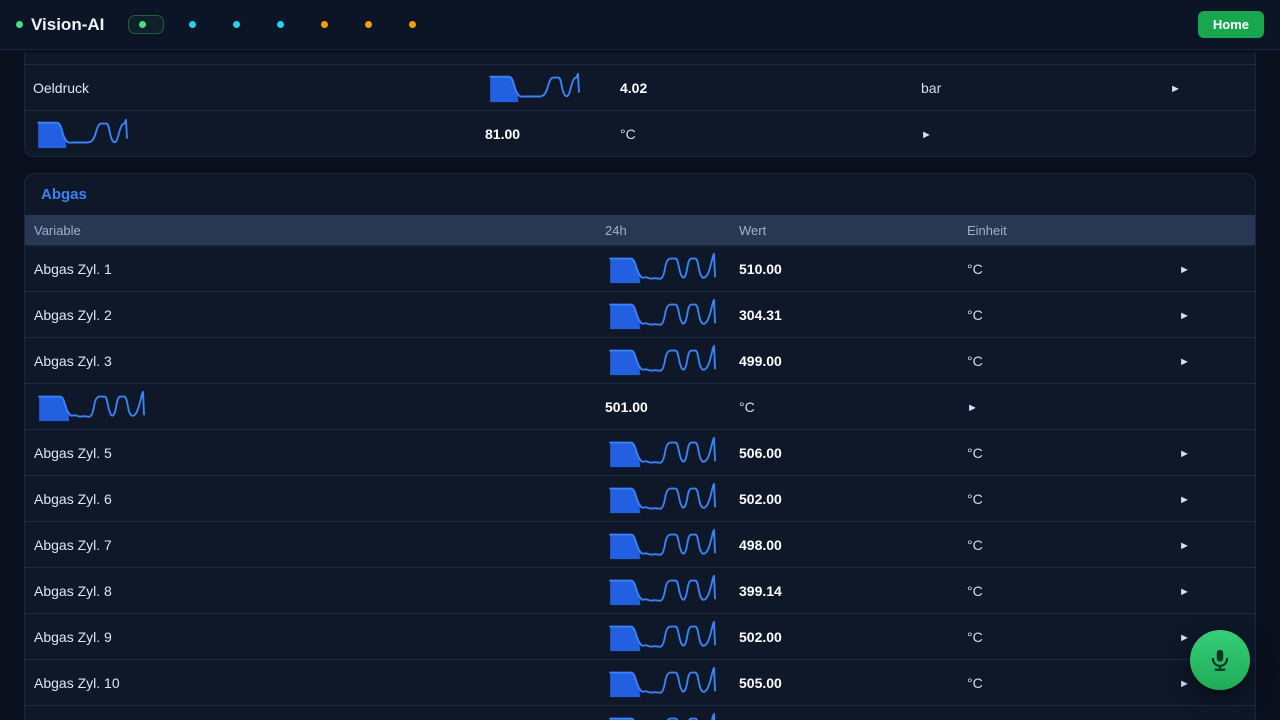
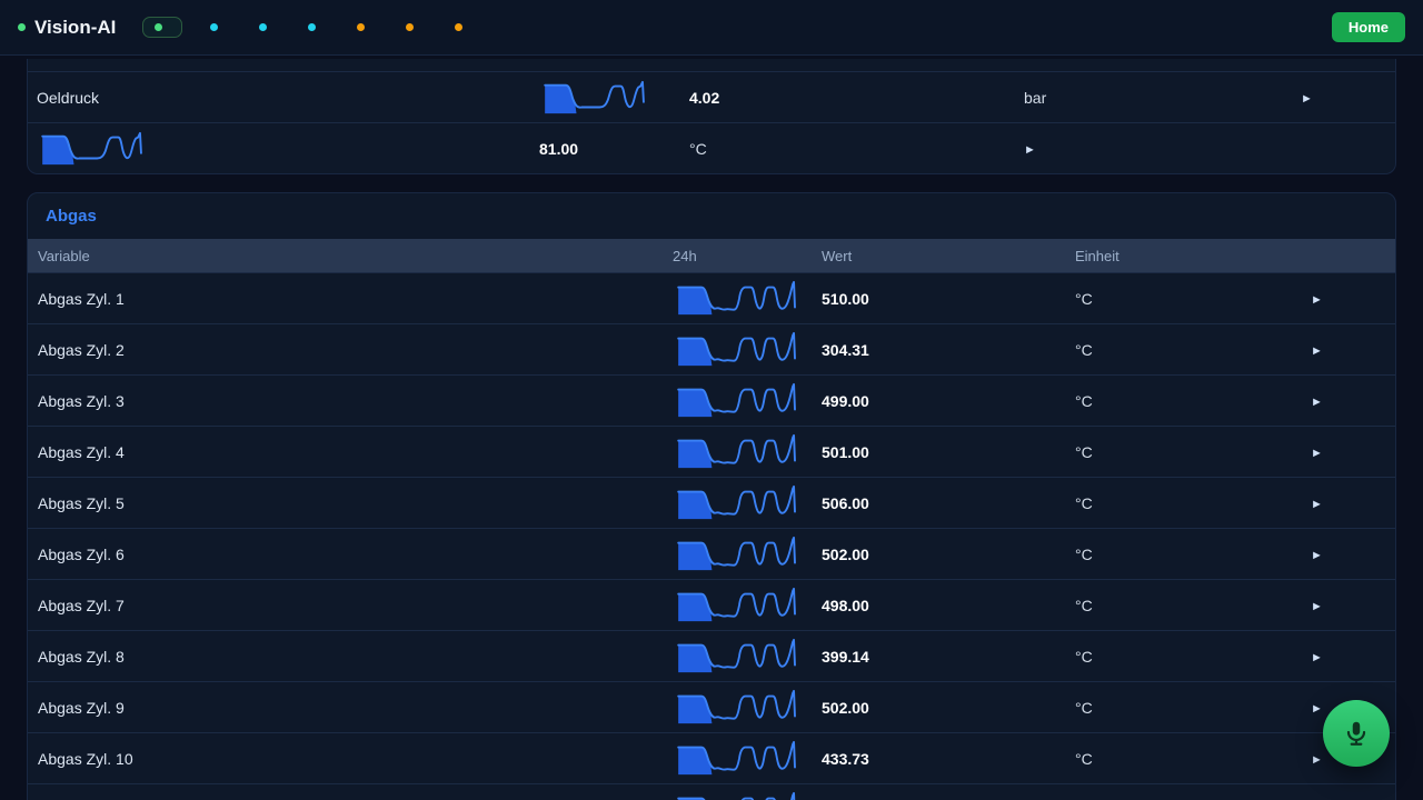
  Vision-AI
  Home
  Oeldruck
  4.02
  bar
  ►
  81.00
  °C
  ►
  Abgas
  Variable
  24h
  Wert
  Einheit
  Abgas Zyl. 1
  510.00
  °C
  ►
  Abgas Zyl. 2
  304.31
  °C
  ►
  Abgas Zyl. 3
  499.00
  °C
  ►
+ Abgas Zyl. 4
  501.00
  °C
  ►
  Abgas Zyl. 5
  506.00
  °C
  ►
  Abgas Zyl. 6
  502.00
  °C
  ►
  Abgas Zyl. 7
  498.00
  °C
  ►
  Abgas Zyl. 8
  399.14
  °C
  ►
  Abgas Zyl. 9
  502.00
  °C
  ►
  Abgas Zyl. 10
- 505.00
+ 433.73
  °C
  ►
